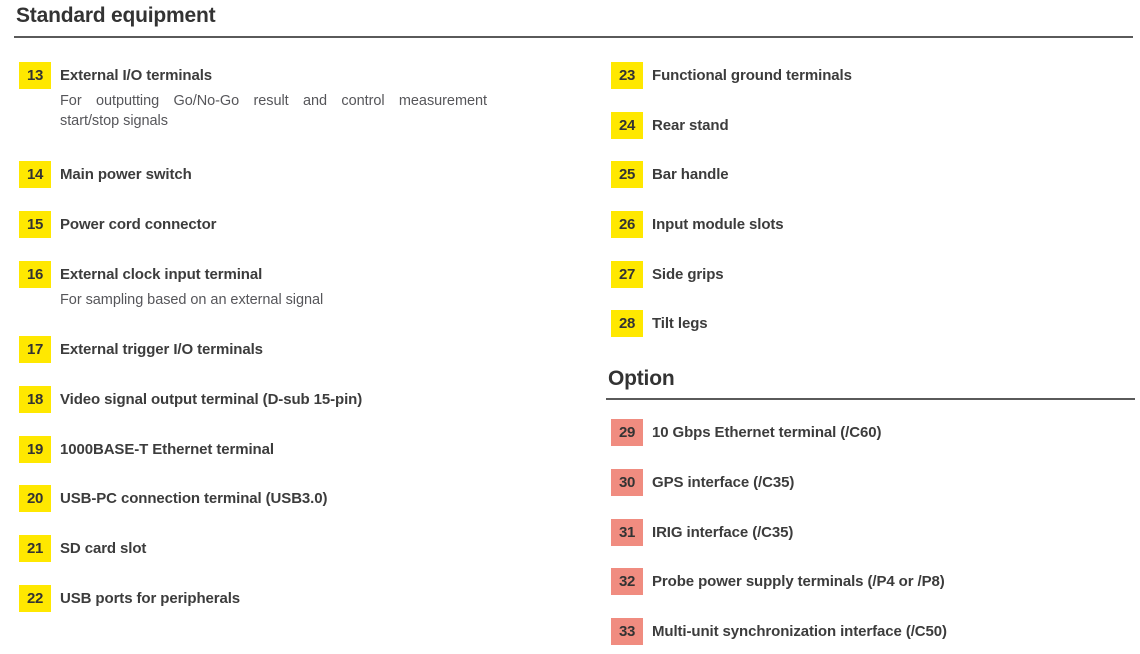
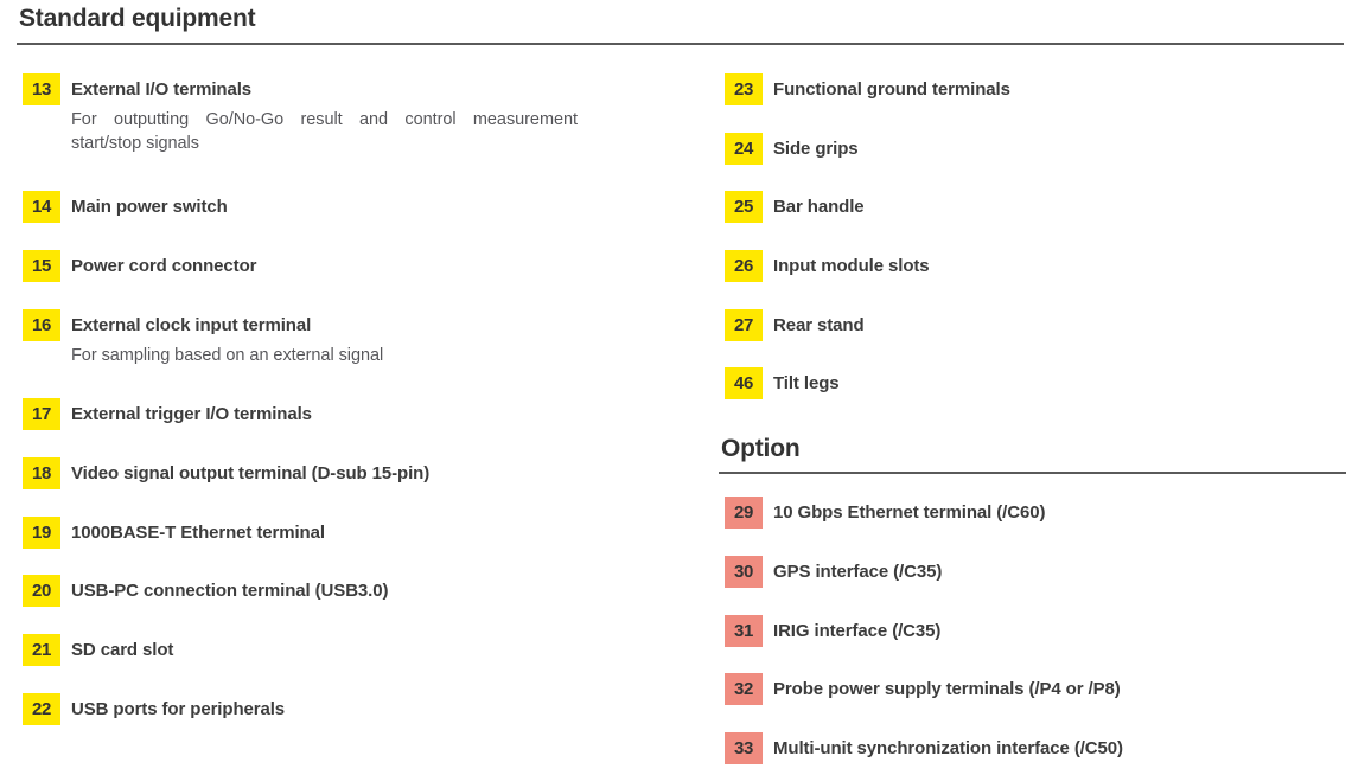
  Standard equipment
  13
  External I/O terminals
  For outputting Go/No-Go result and control measurement start/stop signals
  14
  Main power switch
  15
  Power cord connector
  16
  External clock input terminal
  For sampling based on an external signal
  17
  External trigger I/O terminals
  18
  Video signal output terminal (D-sub 15-pin)
  19
  1000BASE-T Ethernet terminal
  20
  USB-PC connection terminal (USB3.0)
  21
  SD card slot
  22
  USB ports for peripherals
  23
  Functional ground terminals
  24
- Rear stand
+ Side grips
  25
  Bar handle
  26
  Input module slots
  27
- Side grips
+ Rear stand
- 28
+ 46
  Tilt legs
  Option
  29
  10 Gbps Ethernet terminal (/C60)
  30
  GPS interface (/C35)
  31
  IRIG interface (/C35)
  32
  Probe power supply terminals (/P4 or /P8)
  33
  Multi-unit synchronization interface (/C50)
